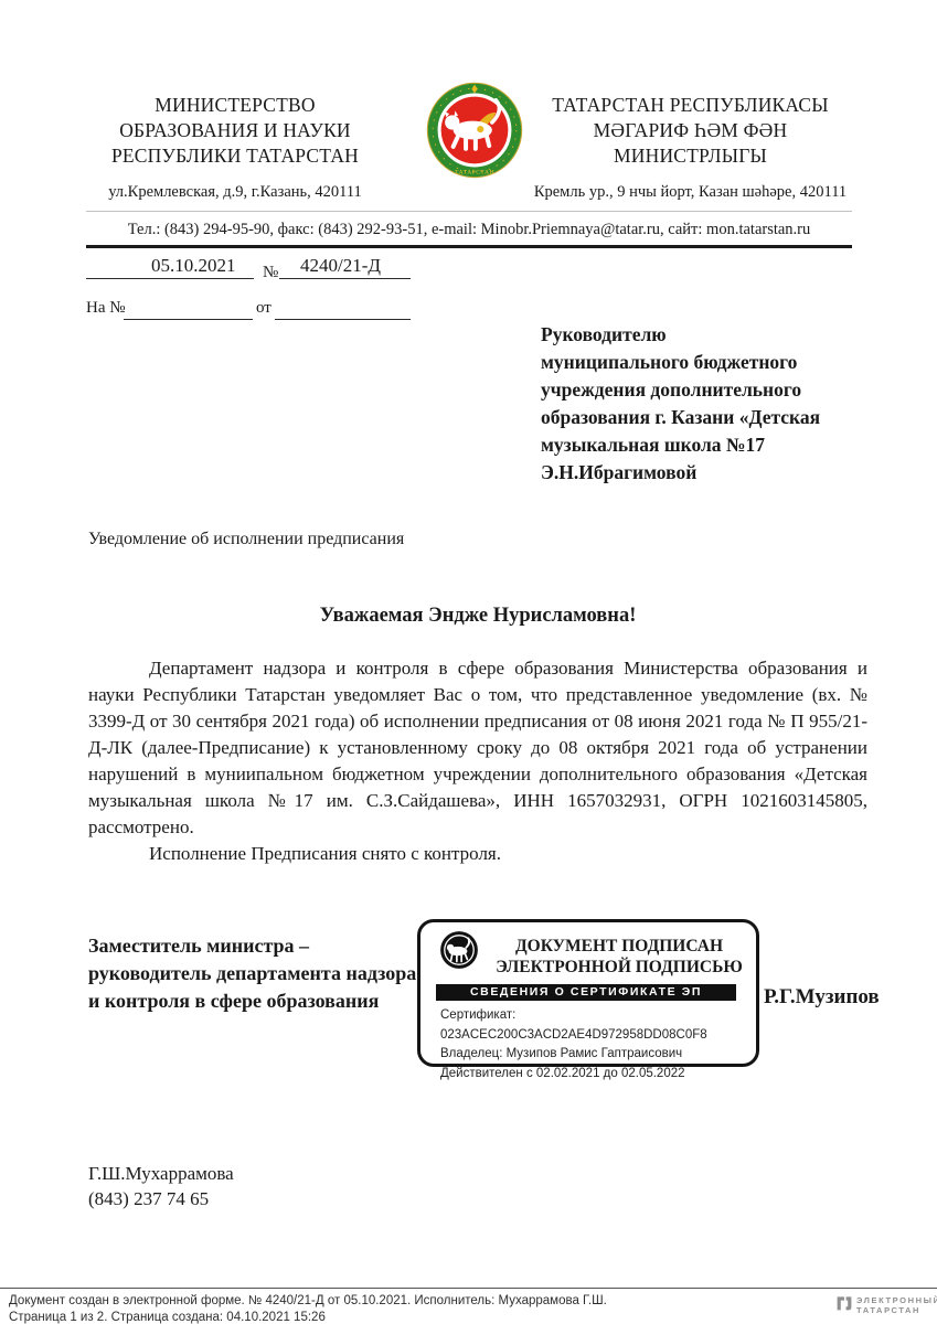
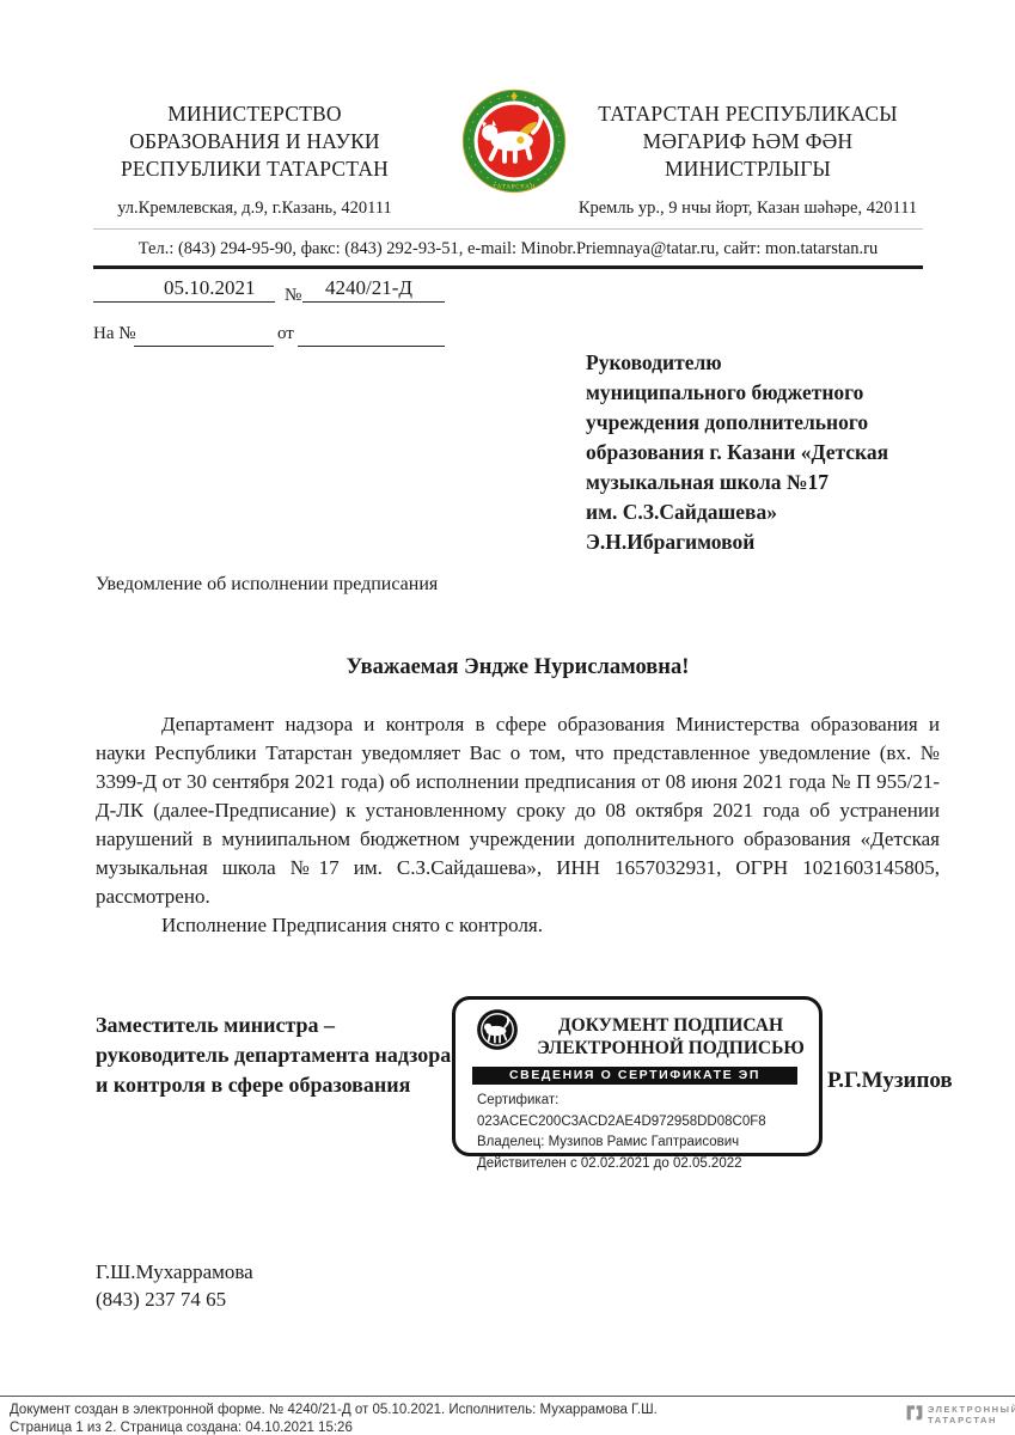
  МИНИСТЕРСТВО
  ОБРАЗОВАНИЯ И НАУКИ
  РЕСПУБЛИКИ ТАТАРСТАН
  ул.Кремлевская, д.9, г.Казань, 420111
  ТАТАРСТАН РЕСПУБЛИКАСЫ
  МӘГАРИФ ҺӘМ ФӘН
  МИНИСТРЛЫГЫ
  Кремль ур., 9 нчы йорт, Казан шәһәре, 420111
  Тел.: (843) 294-95-90, факс: (843) 292-93-51, e-mail: Minobr.Priemnaya@tatar.ru, сайт: mon.tatarstan.ru
  05.10.2021
  №
  4240/21-Д
  На №
  от
  Руководителю
  муниципального бюджетного
  учреждения дополнительного
  образования г. Казани «Детская
  музыкальная школа №17
+ им. С.З.Сайдашева»
  Э.Н.Ибрагимовой
  Уведомление об исполнении предписания
  Уважаемая Эндже Нурисламовна!
  Департамент надзора и контроля в сфере образования Министерства образования и науки Республики Татарстан уведомляет Вас о том, что представленное уведомление (вх. № 3399-Д от 30 сентября 2021 года) об исполнении предписания от 08 июня 2021 года № П 955/21-Д-ЛК (далее-Предписание) к установленному сроку до 08 октября 2021 года об устранении нарушений в муниипальном бюджетном учреждении дополнительного образования «Детская музыкальная школа №17 им. С.З.Сайдашева», ИНН 1657032931, ОГРН 1021603145805, рассмотрено.
  Исполнение Предписания снято с контроля.
  Заместитель министра –
  руководитель департамента надзора
  и контроля в сфере образования
  ДОКУМЕНТ ПОДПИСАН
  ЭЛЕКТРОННОЙ ПОДПИСЬЮ
  СВЕДЕНИЯ О СЕРТИФИКАТЕ ЭП
  Сертификат: 023ACEC200C3ACD2AE4D972958DD08C0F8
  Владелец: Музипов Рамис Гаптраисович
  Действителен с 02.02.2021 до 02.05.2022
  Р.Г.Музипов
  Г.Ш.Мухаррамова
  (843) 237 74 65
  Документ создан в электронной форме. № 4240/21-Д от 05.10.2021. Исполнитель: Мухаррамова Г.Ш.
  Страница 1 из 2. Страница создана: 04.10.2021 15:26
  ЭЛЕКТРОННЫ
  ТАТАРСТАН
